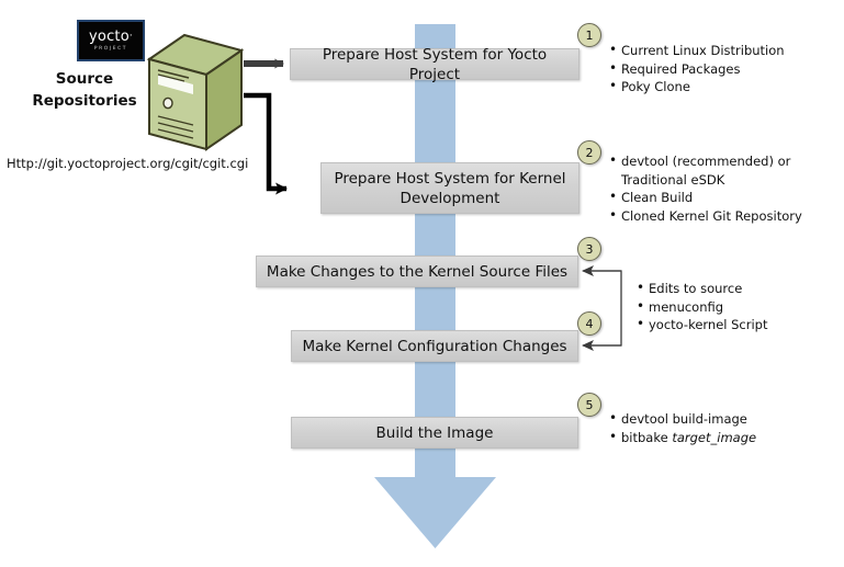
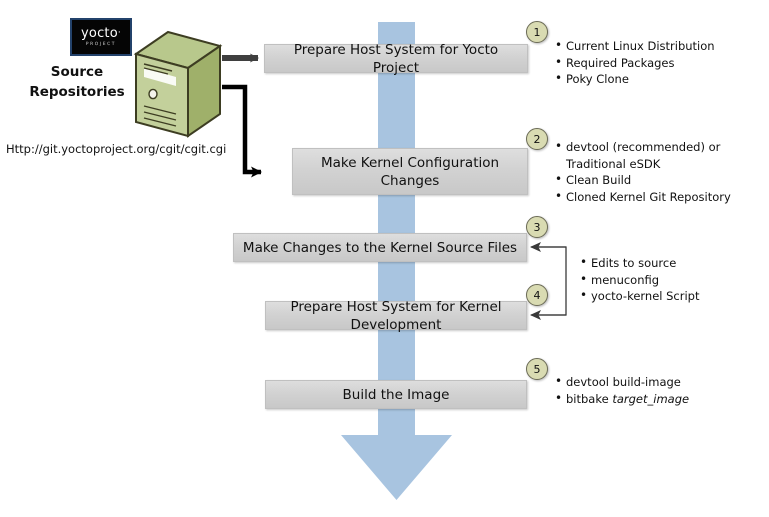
  yocto·
  Source
  Repositories
  Http://git.yoctoproject.org/cgit/cgit.cgi
  Prepare Host System for Yocto Project
  1
  Current Linux Distribution
  Required Packages
  Poky Clone
- Prepare Host System for Kernel Development
+ Make Kernel Configuration Changes
  2
  devtool (recommended) or Traditional eSDK
  Clean Build
  Cloned Kernel Git Repository
  Make Changes to the Kernel Source Files
  3
- Make Kernel Configuration Changes
+ Prepare Host System for Kernel Development
  4
  Edits to source
  menuconfig
  yocto-kernel Script
  Build the Image
  5
  devtool build-image
  bitbake target_image
